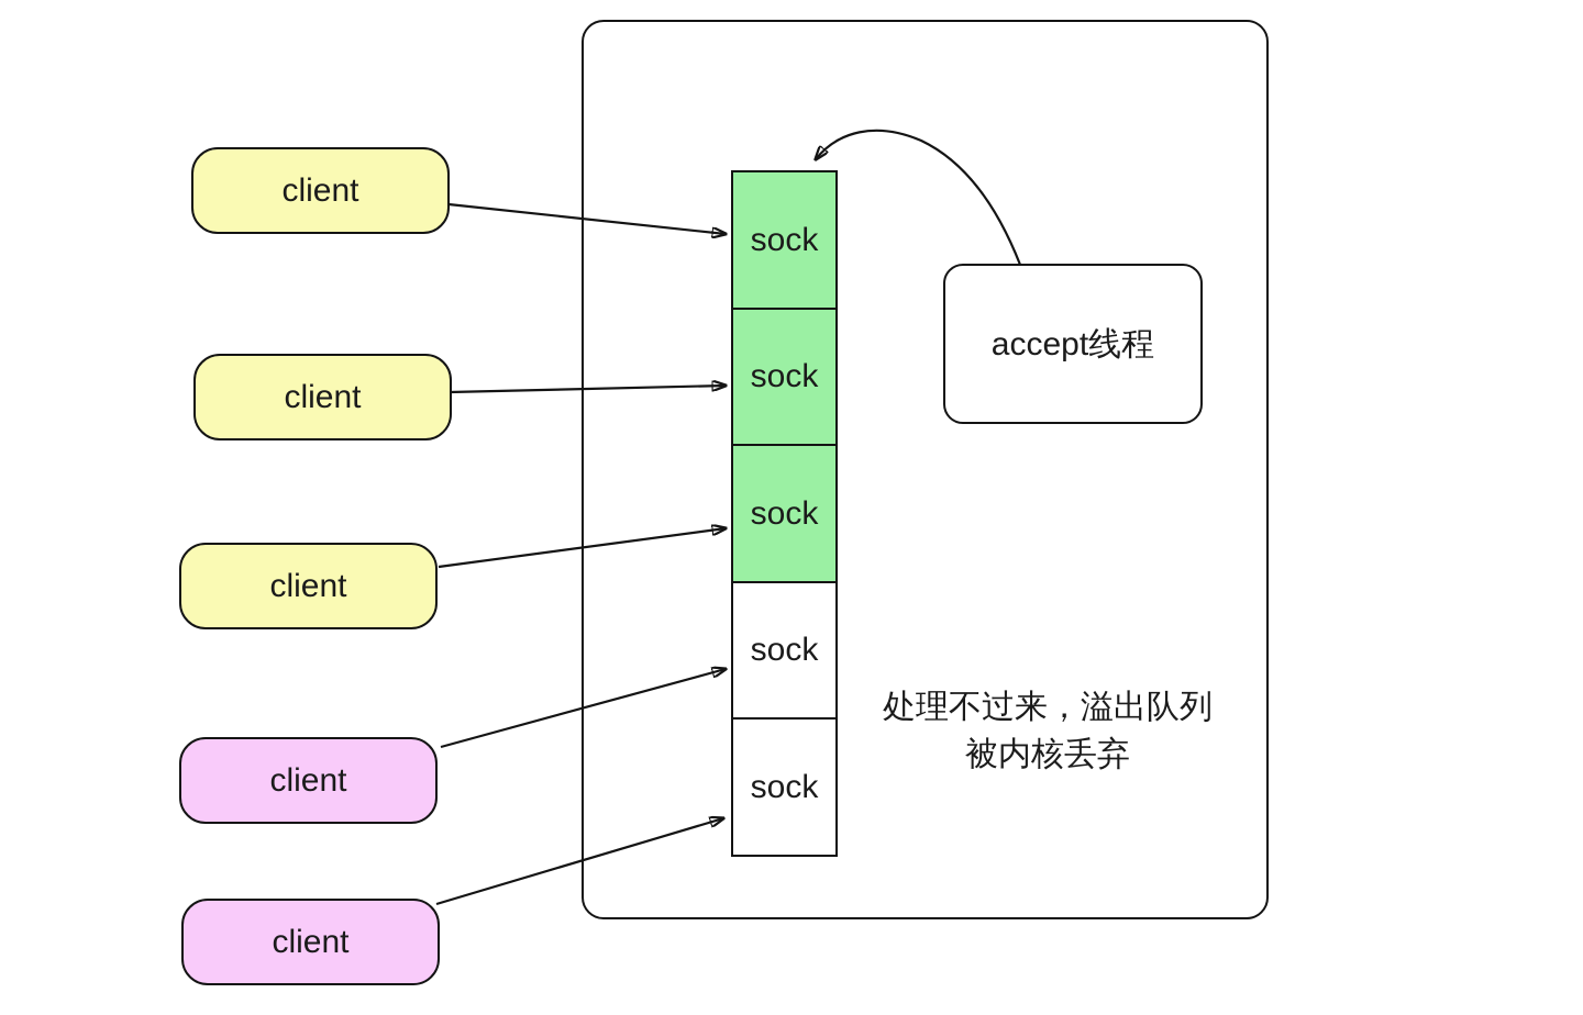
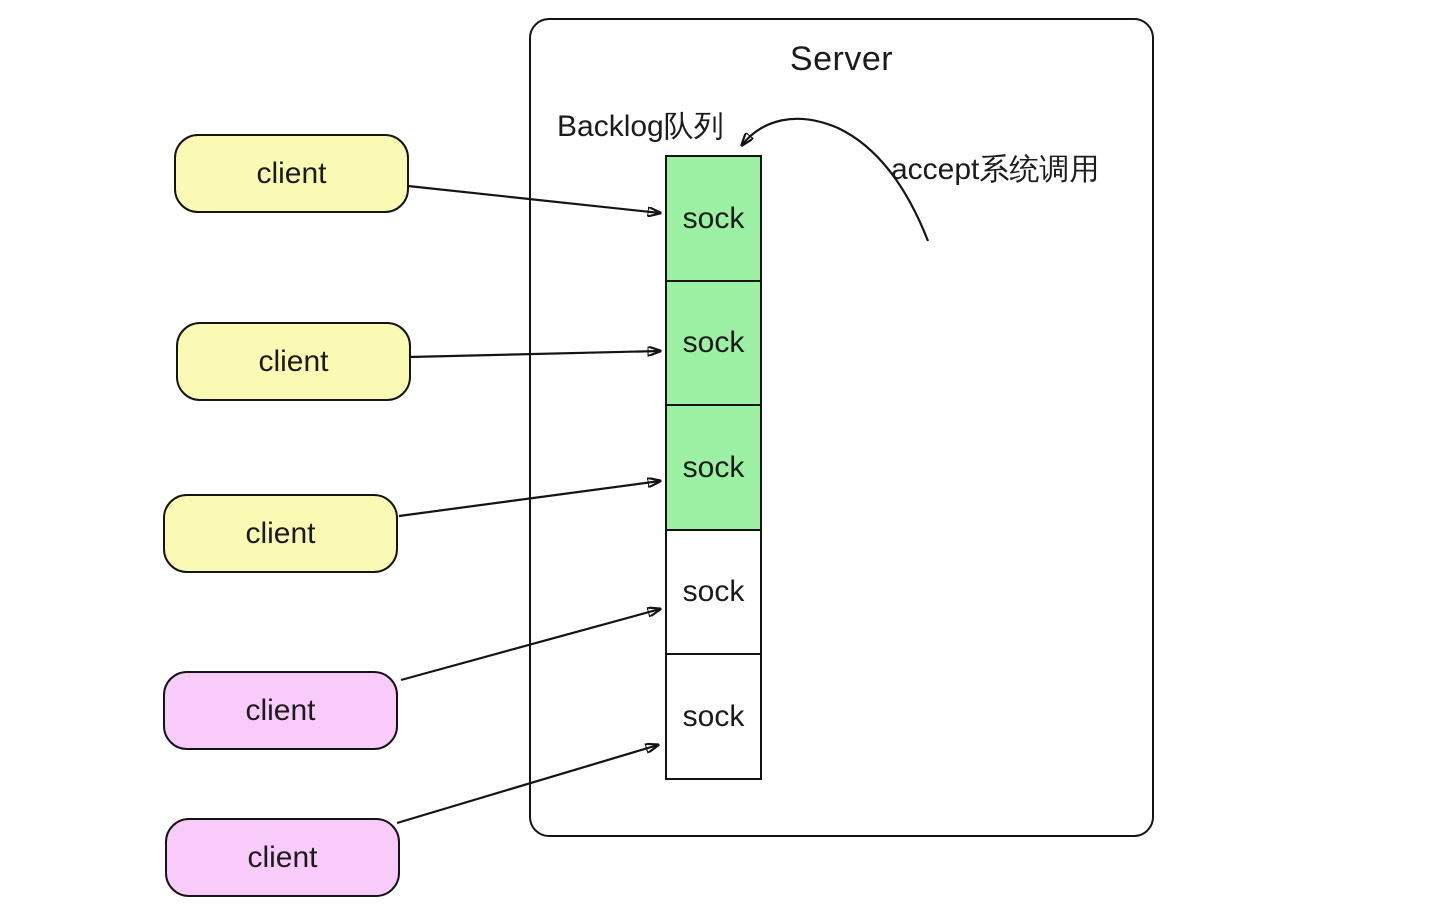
+ Server
+ Backlog队列
+ accept系统调用
  sock
  sock
  sock
  sock
  sock
- accept线程
- 处理不过来，溢出队列
- 被内核丢弃
  client
  client
  client
  client
  client
